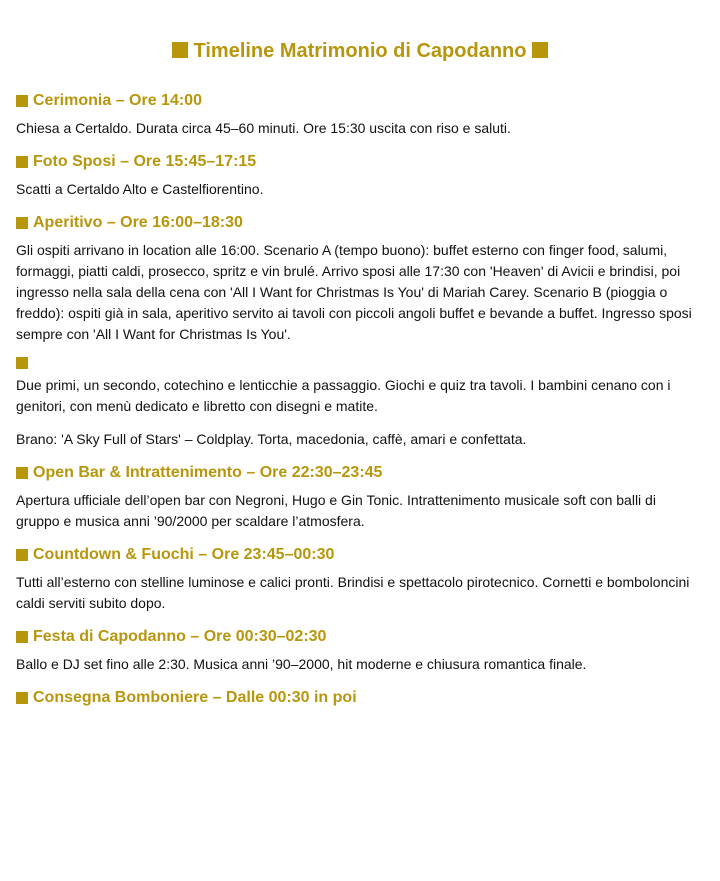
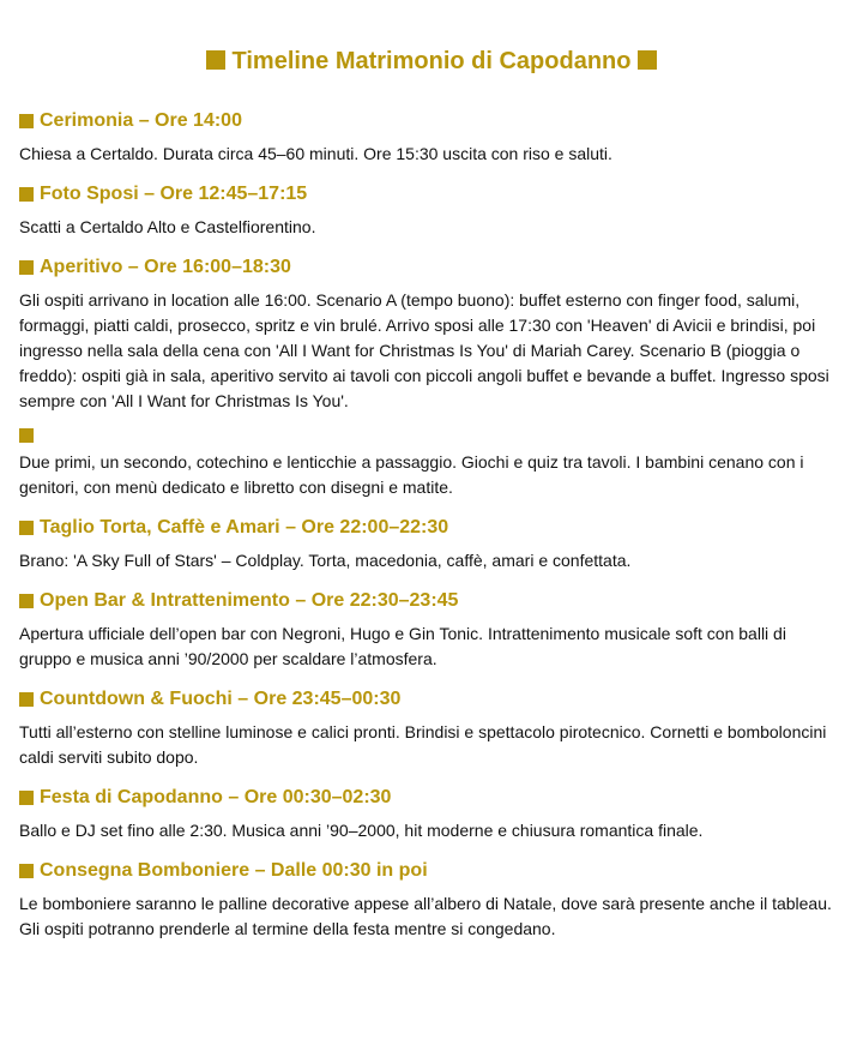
  Timeline Matrimonio di Capodanno
  Cerimonia – Ore 14:00
  Chiesa a Certaldo. Durata circa 45–60 minuti. Ore 15:30 uscita con riso e saluti.
- Foto Sposi – Ore 15:45–17:15
+ Foto Sposi – Ore 12:45–17:15
  Scatti a Certaldo Alto e Castelfiorentino.
  Aperitivo – Ore 16:00–18:30
  Gli ospiti arrivano in location alle 16:00. Scenario A (tempo buono): buffet esterno con finger food, salumi, formaggi, piatti caldi, prosecco, spritz e vin brulé. Arrivo sposi alle 17:30 con 'Heaven' di Avicii e brindisi, poi ingresso nella sala della cena con 'All I Want for Christmas Is You' di Mariah Carey. Scenario B (pioggia o freddo): ospiti già in sala, aperitivo servito ai tavoli con piccoli angoli buffet e bevande a buffet. Ingresso sposi sempre con 'All I Want for Christmas Is You'.
  Due primi, un secondo, cotechino e lenticchie a passaggio. Giochi e quiz tra tavoli. I bambini cenano con i genitori, con menù dedicato e libretto con disegni e matite.
+ Taglio Torta, Caffè e Amari – Ore 22:00–22:30
  Brano: 'A Sky Full of Stars' – Coldplay. Torta, macedonia, caffè, amari e confettata.
  Open Bar & Intrattenimento – Ore 22:30–23:45
  Apertura ufficiale dell’open bar con Negroni, Hugo e Gin Tonic. Intrattenimento musicale soft con balli di gruppo e musica anni ’90/2000 per scaldare l’atmosfera.
  Countdown & Fuochi – Ore 23:45–00:30
  Tutti all’esterno con stelline luminose e calici pronti. Brindisi e spettacolo pirotecnico. Cornetti e bomboloncini caldi serviti subito dopo.
  Festa di Capodanno – Ore 00:30–02:30
  Ballo e DJ set fino alle 2:30. Musica anni ’90–2000, hit moderne e chiusura romantica finale.
  Consegna Bomboniere – Dalle 00:30 in poi
+ Le bomboniere saranno le palline decorative appese all’albero di Natale, dove sarà presente anche il tableau. Gli ospiti potranno prenderle al termine della festa mentre si congedano.
